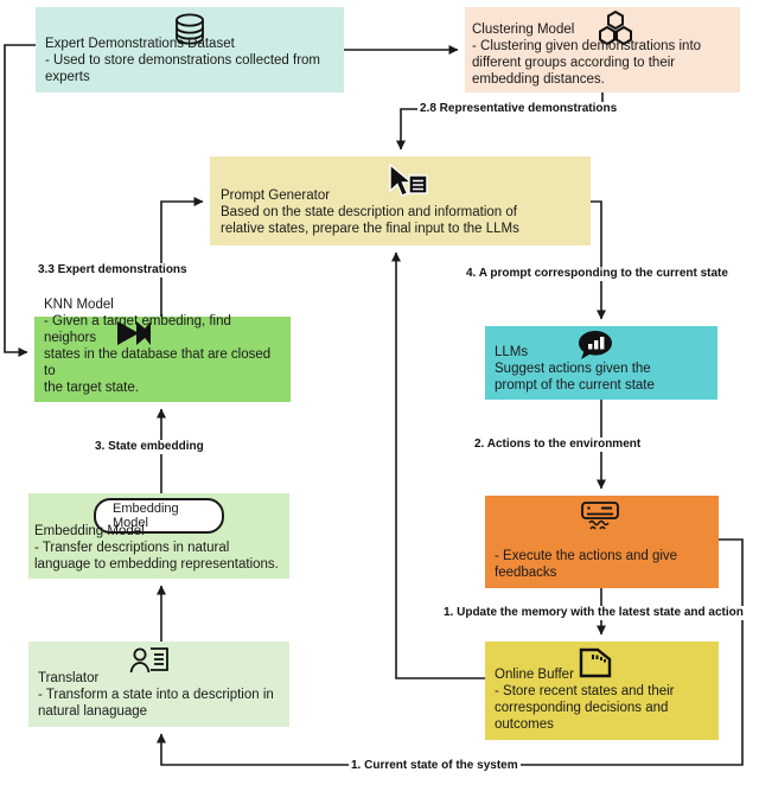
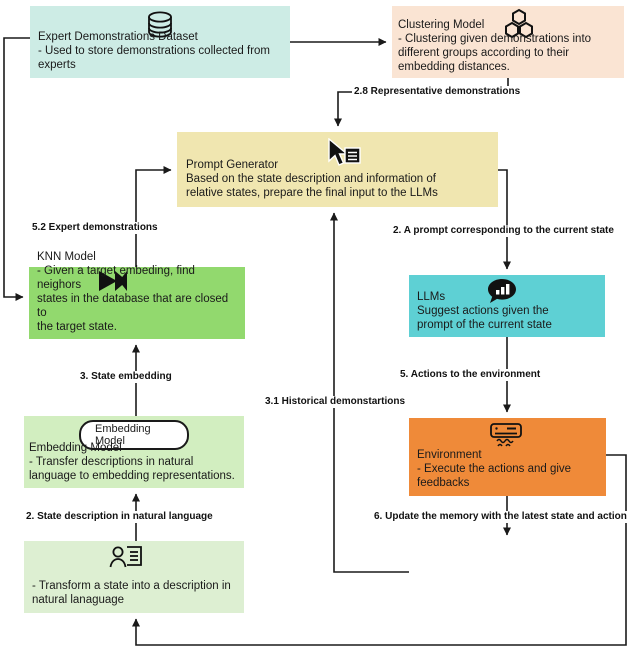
  Expert Demonstrations Dataset
  - Used to store demonstrations collected from
  experts
  Clustering Model
  - Clustering given demonstrations into
  different groups according to their
  embedding distances.
  Prompt Generator
  Based on the state description and information of
  relative states, prepare the final input to the LLMs
  KNN Model
  - Given a target embeding, find neighors
  states in the database that are closed to
  the target state.
  LLMs
  Suggest actions given the
  prompt of the current state
  Embedding Model
  Embedding Model
  - Transfer descriptions in natural
  language to embedding representations.
+ Environment
  - Execute the actions and give
  feedbacks
- Translator
  - Transform a state into a description in
  natural lanaguage
- Online Buffer
- - Store recent states and their
- corresponding decisions and
- outcomes
  2.8 Representative demonstrations
- 3.3 Expert demonstrations
+ 5.2 Expert demonstrations
- 4. A prompt corresponding to the current state
+ 2. A prompt corresponding to the current state
+ 3.1 Historical demonstartions
  3. State embedding
- 2. Actions to the environment
+ 5. Actions to the environment
+ 2. State description in natural language
- 1. Update the memory with the latest state and action
+ 6. Update the memory with the latest state and action
- 1. Current state of the system
